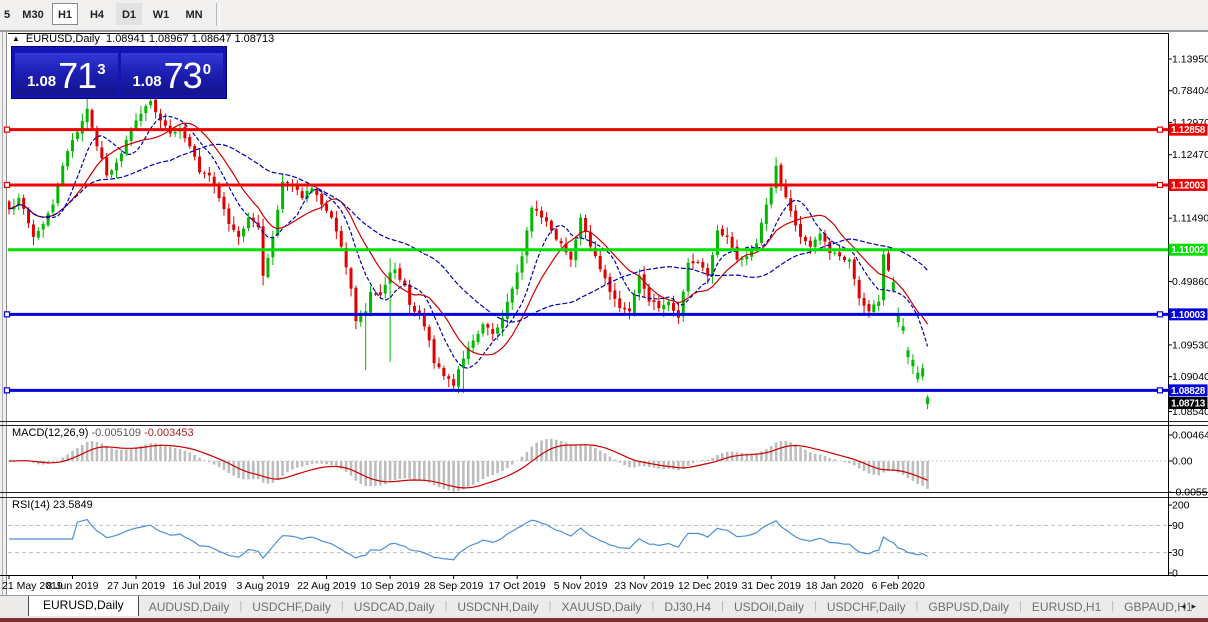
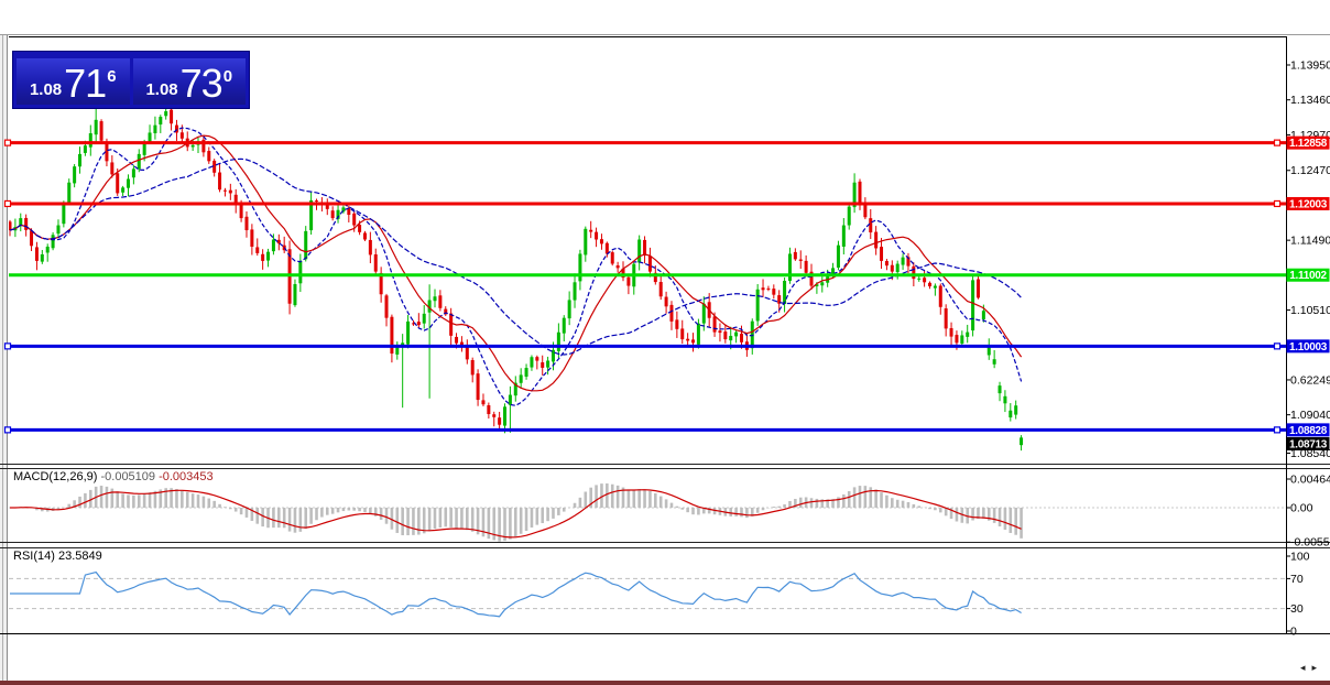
- 5
- M30
- H1
- H4
- D1
- W1
- MN
  1.13950
- 0.78404
+ 1.13460
  1.12970
  1.12470
  1.11490
- 0.49860
+ 1.10510
- 1.09530
+ 0.62249
  1.09040
  1.08540
  1.12858
  1.12003
  1.11002
  1.10003
  1.08828
  1.08713
  0.00464
  0.00
  -0.0055
- 200
+ 100
- 90
+ 70
  30
  0
- 21 May 2019
- 8 Jun 2019
- 27 Jun 2019
- 16 Jul 2019
- 3 Aug 2019
- 22 Aug 2019
- 10 Sep 2019
- 28 Sep 2019
- 17 Oct 2019
- 5 Nov 2019
- 23 Nov 2019
- 12 Dec 2019
- 31 Dec 2019
- 18 Jan 2020
- 6 Feb 2020
- ▲ EURUSD,Daily 1.08941 1.08967 1.08647 1.08713
  1.08
  71
- 3
+ 6
  1.08
  73
  0
  MACD(12,26,9) -0.005109 -0.003453
  RSI(14) 23.5849
- EURUSD,Daily AUDUSD,Daily | USDCHF,Daily | USDCAD,Daily | USDCNH,Daily | XAUUSD,Daily | DJ30,H4 | USDOil,Daily | USDCHF,Daily | GBPUSD,Daily | EURUSD,H1 | GBPAUD,H1
  ◂▸
